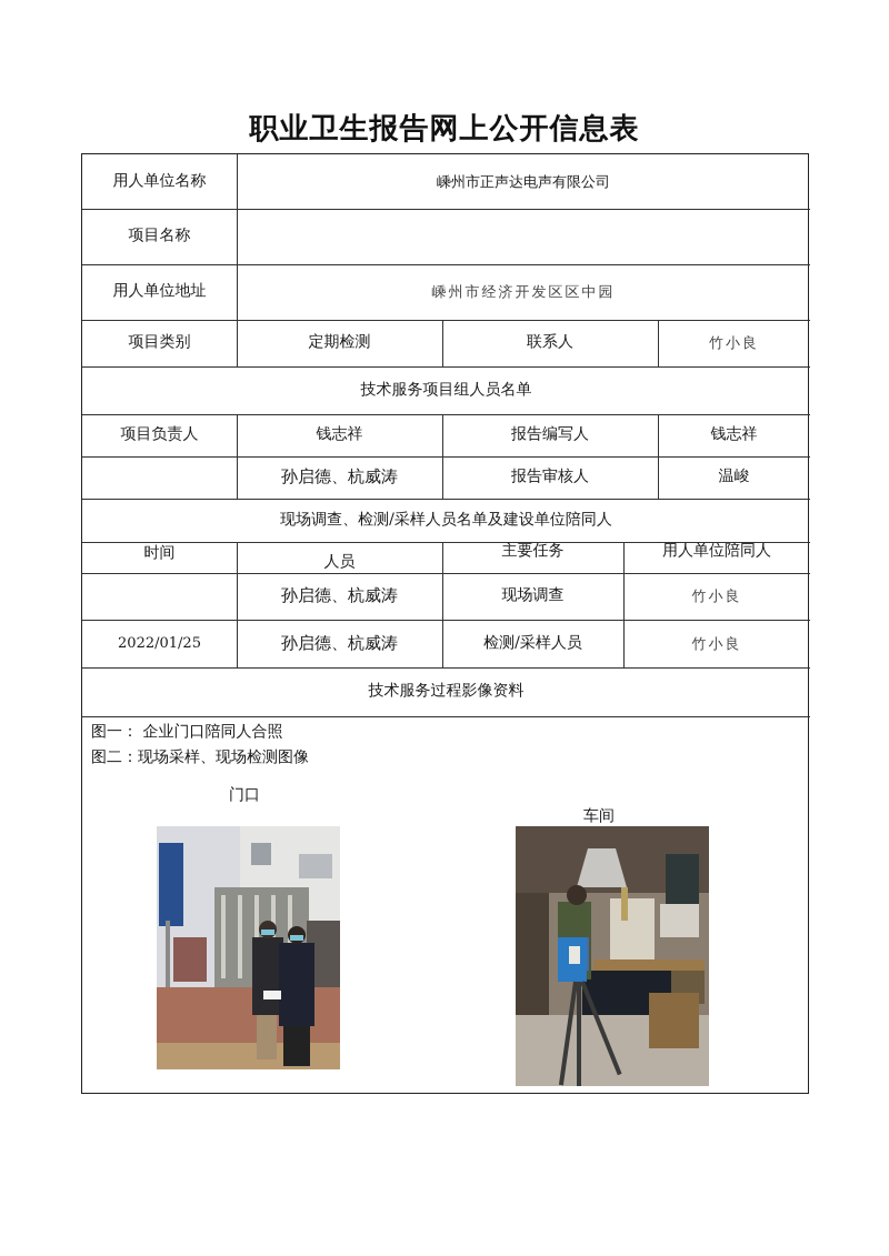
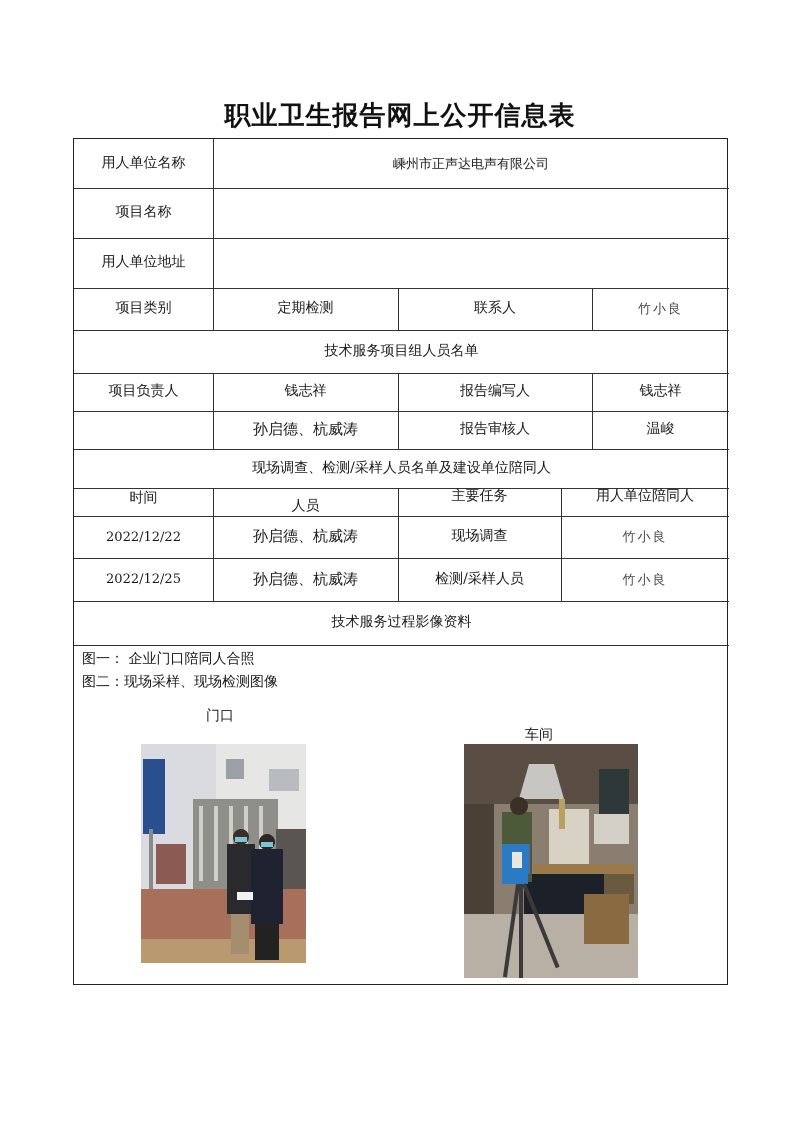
  职业卫生报告网上公开信息表
  用人单位名称
  嵊州市正声达电声有限公司
  项目名称
  用人单位地址
- 嵊州市经济开发区区中园
  项目类别
  定期检测
  联系人
  竹小良
  技术服务项目组人员名单
  项目负责人
  钱志祥
  报告编写人
  钱志祥
  孙启德、杭威涛
  报告审核人
  温峻
  现场调查、检测/采样人员名单及建设单位陪同人
  时间
  人员
  主要任务
  用人单位陪同人
+ 2022/12/22
  孙启德、杭威涛
  现场调查
  竹小良
- 2022/01/25
+ 2022/12/25
  孙启德、杭威涛
  检测/采样人员
  竹小良
  技术服务过程影像资料
  图一： 企业门口陪同人合照
  图二：现场采样、现场检测图像
  门口
  车间
